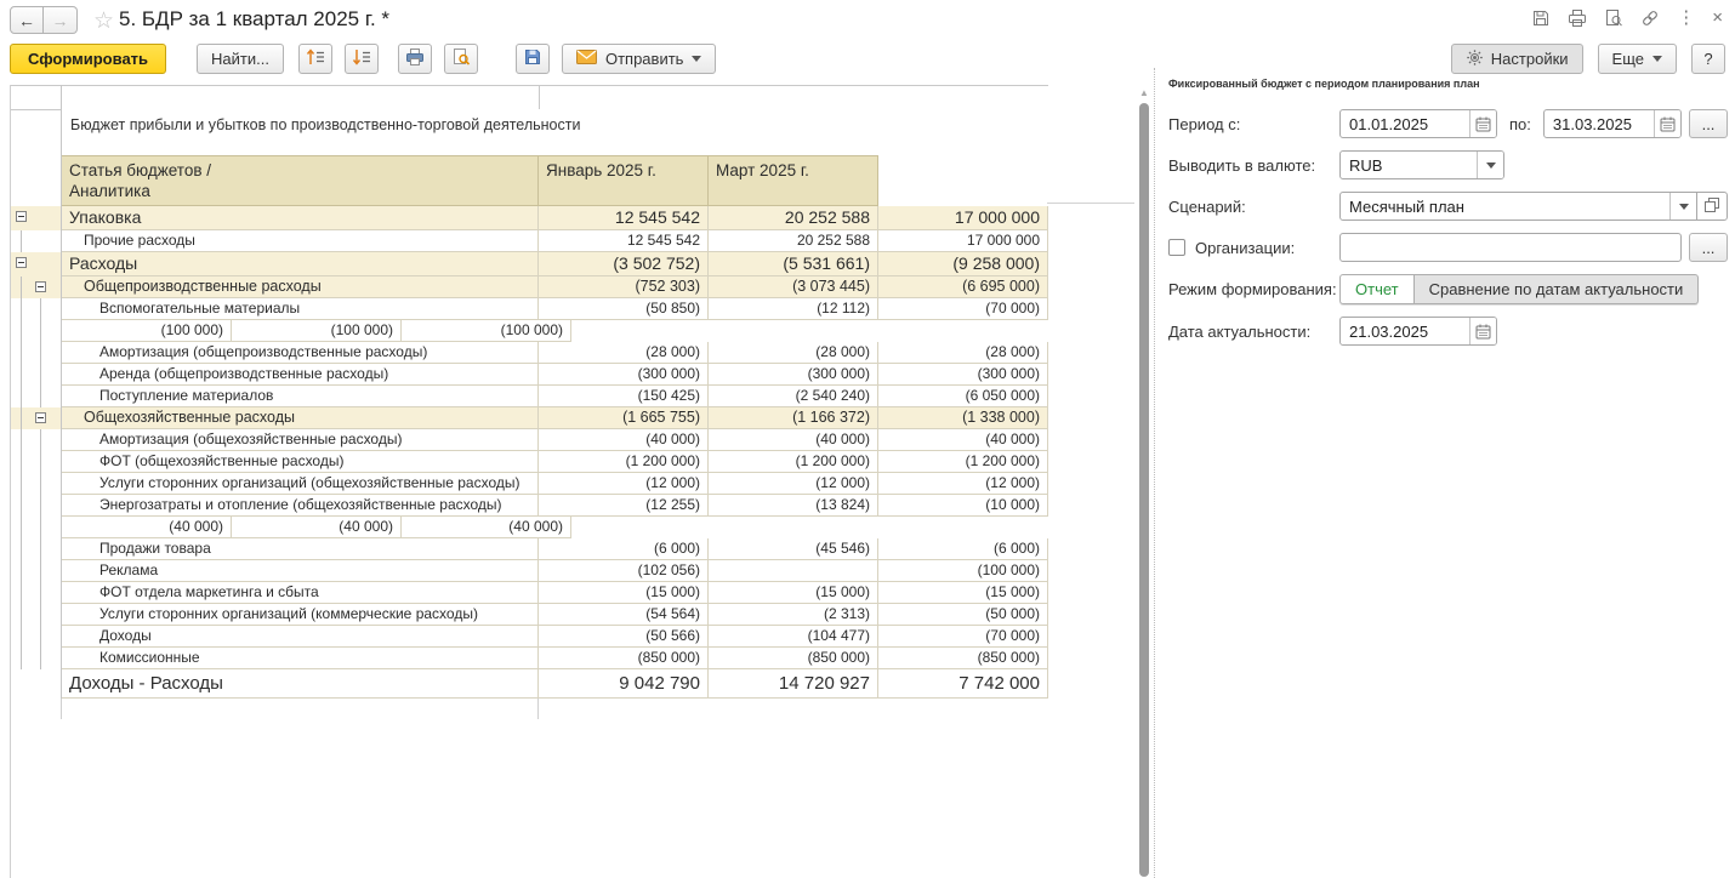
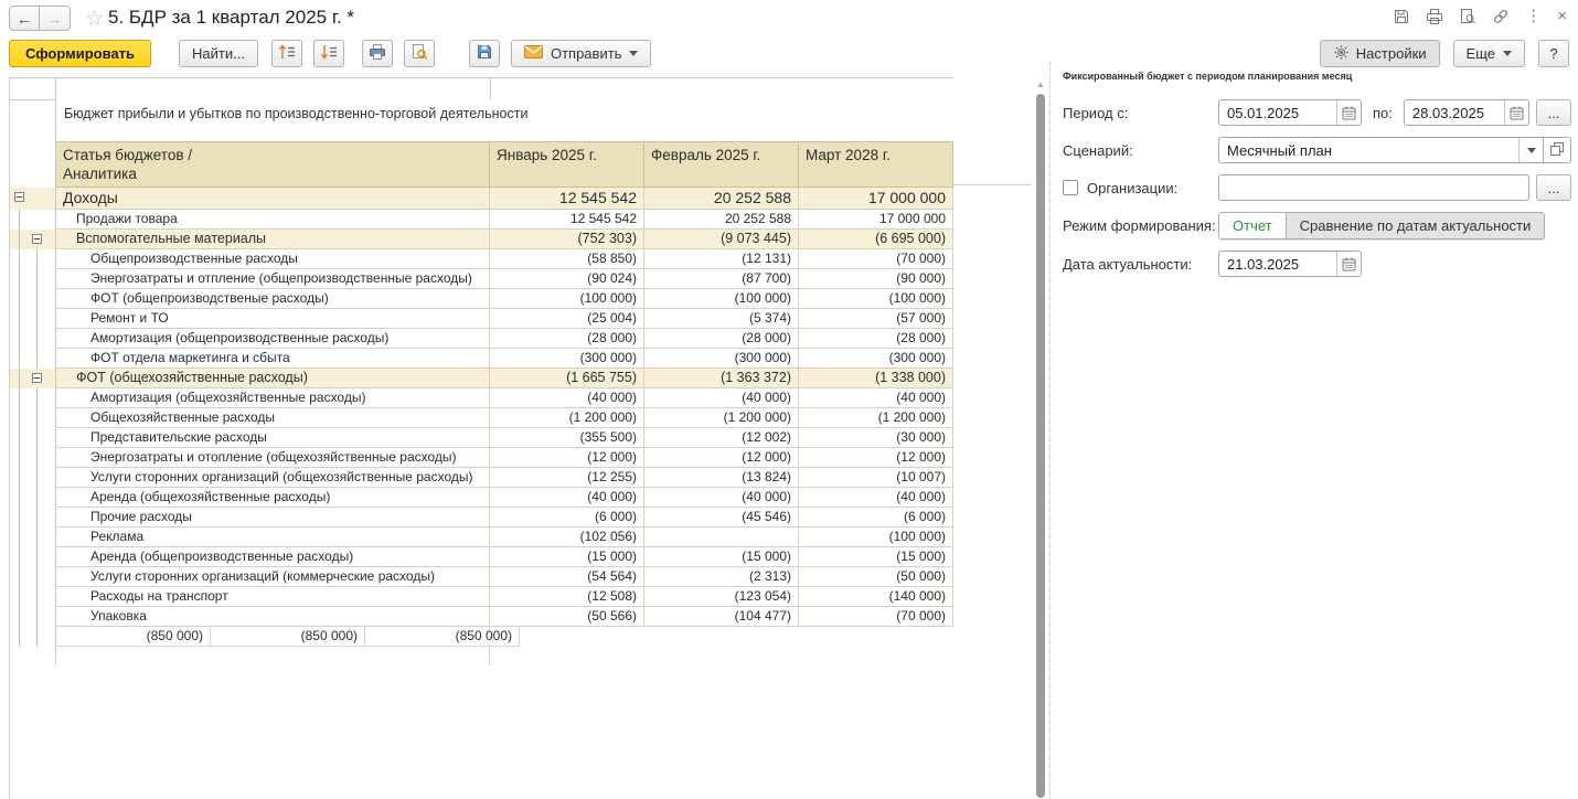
  ←
  →
  ☆
  5. БДР за 1 квартал 2025 г. *
  ⋮
  ×
  Сформировать
  Найти...
  Отправить
  Настройки
  Еще
  ?
  Бюджет прибыли и убытков по производственно-торговой деятельности
  Статья бюджетов /
  Аналитика
  Январь 2025 г.
+ Февраль 2025 г.
- Март 2025 г.
+ Март 2028 г.
- Упаковка
+ Доходы
  12 545 542
  20 252 588
  17 000 000
- Прочие расходы
+ Продажи товара
  12 545 542
  20 252 588
  17 000 000
- Расходы
- (3 502 752)
- (5 531 661)
- (9 258 000)
- Общепроизводственные расходы
+ Вспомогательные материалы
  (752 303)
- (3 073 445)
+ (9 073 445)
  (6 695 000)
- Вспомогательные материалы
+ Общепроизводственные расходы
- (50 850)
+ (58 850)
- (12 112)
+ (12 131)
  (70 000)
+ Энергозатраты и отпление (общепроизводственные расходы)
+ (90 024)
+ (87 700)
+ (90 000)
+ ФОТ (общепроизводственые расходы)
  (100 000)
  (100 000)
  (100 000)
+ Ремонт и ТО
+ (25 004)
+ (5 374)
+ (57 000)
  Амортизация (общепроизводственные расходы)
  (28 000)
  (28 000)
  (28 000)
- Аренда (общепроизводственные расходы)
+ ФОТ отдела маркетинга и сбыта
  (300 000)
  (300 000)
  (300 000)
- Поступление материалов
- (150 425)
- (2 540 240)
- (6 050 000)
- Общехозяйственные расходы
+ ФОТ (общехозяйственные расходы)
  (1 665 755)
- (1 166 372)
+ (1 363 372)
  (1 338 000)
  Амортизация (общехозяйственные расходы)
  (40 000)
  (40 000)
  (40 000)
- ФОТ (общехозяйственные расходы)
+ Общехозяйственные расходы
  (1 200 000)
  (1 200 000)
  (1 200 000)
+ Представительские расходы
+ (355 500)
+ (12 002)
+ (30 000)
- Услуги сторонних организаций (общехозяйственные расходы)
+ Энергозатраты и отопление (общехозяйственные расходы)
  (12 000)
  (12 000)
  (12 000)
- Энергозатраты и отопление (общехозяйственные расходы)
+ Услуги сторонних организаций (общехозяйственные расходы)
  (12 255)
  (13 824)
- (10 000)
+ (10 007)
+ Аренда (общехозяйственные расходы)
  (40 000)
  (40 000)
  (40 000)
- Продажи товара
+ Прочие расходы
  (6 000)
  (45 546)
  (6 000)
  Реклама
  (102 056)
  (100 000)
- ФОТ отдела маркетинга и сбыта
+ Аренда (общепроизводственные расходы)
  (15 000)
  (15 000)
  (15 000)
  Услуги сторонних организаций (коммерческие расходы)
  (54 564)
  (2 313)
  (50 000)
+ Расходы на транспорт
+ (12 508)
+ (123 054)
+ (140 000)
- Доходы
+ Упаковка
  (50 566)
  (104 477)
  (70 000)
- Комиссионные
  (850 000)
  (850 000)
  (850 000)
- Доходы - Расходы
- 9 042 790
- 14 720 927
- 7 742 000
  ▲
- Фиксированный бюджет с периодом планирования план
+ Фиксированный бюджет с периодом планирования месяц
  Период с:
- 01.01.2025
+ 05.01.2025
  по:
- 31.03.2025
+ 28.03.2025
  ...
- Выводить в валюте:
- RUB
  Сценарий:
  Месячный план
  Организации:
  ...
  Режим формирования:
  Отчет
  Сравнение по датам актуальности
  Дата актуальности:
  21.03.2025
